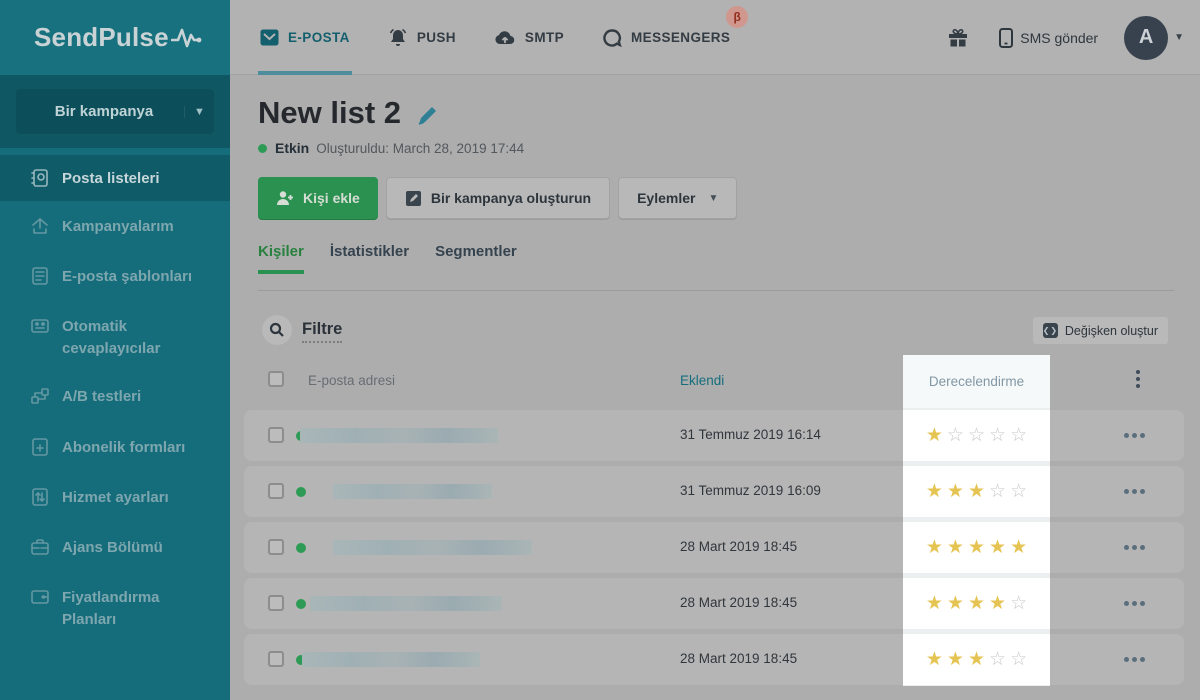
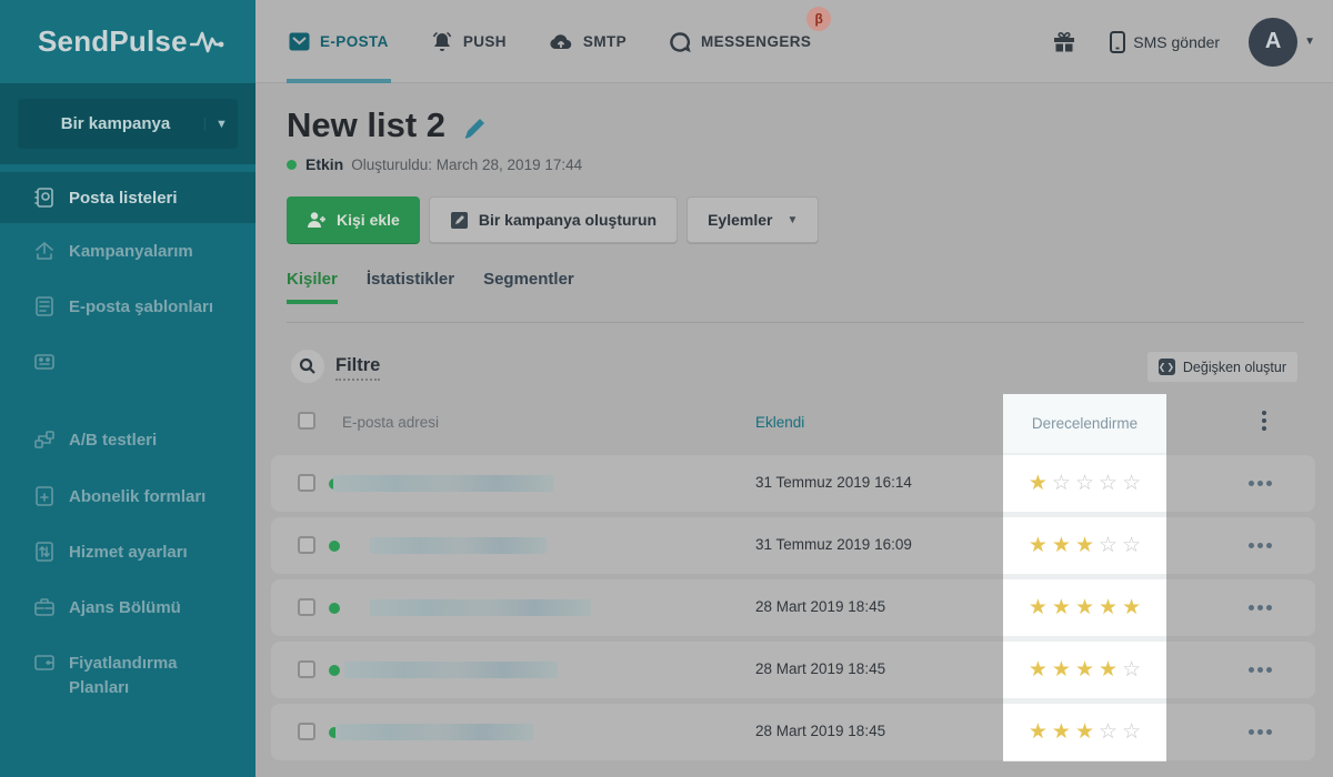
  SendPulse
  ▼
  Posta listeleri
  Kampanyalarım
  E-posta şablonları
- Otomatik cevaplayıcılar
  A/B testleri
  Abonelik formları
  Hizmet ayarları
  Ajans Bölümü
  Fiyatlandırma Planları
  E-POSTA
  PUSH
  SMTP
  MESSENGERS
  β
  SMS gönder
  A
  ▼
  New list 2
  Etkin
  Oluşturuldu: March 28, 2019 17:44
  Kişi ekle
  Bir kampanya oluşturun
  Eylemler
  ▼
  Kişiler
  İstatistikler
  Segmentler
  Filtre
  ❮❯
  Değişken oluştur
  E-posta adresi
  Eklendi
  31 Temmuz 2019 16:14
  31 Temmuz 2019 16:09
  28 Mart 2019 18:45
  28 Mart 2019 18:45
  28 Mart 2019 18:45
  Derecelendirme
  ★
  ☆
  ☆
  ☆
  ☆
  ★
  ★
  ★
  ☆
  ☆
  ★
  ★
  ★
  ★
  ★
  ★
  ★
  ★
  ★
  ☆
  ★
  ★
  ★
  ☆
  ☆
